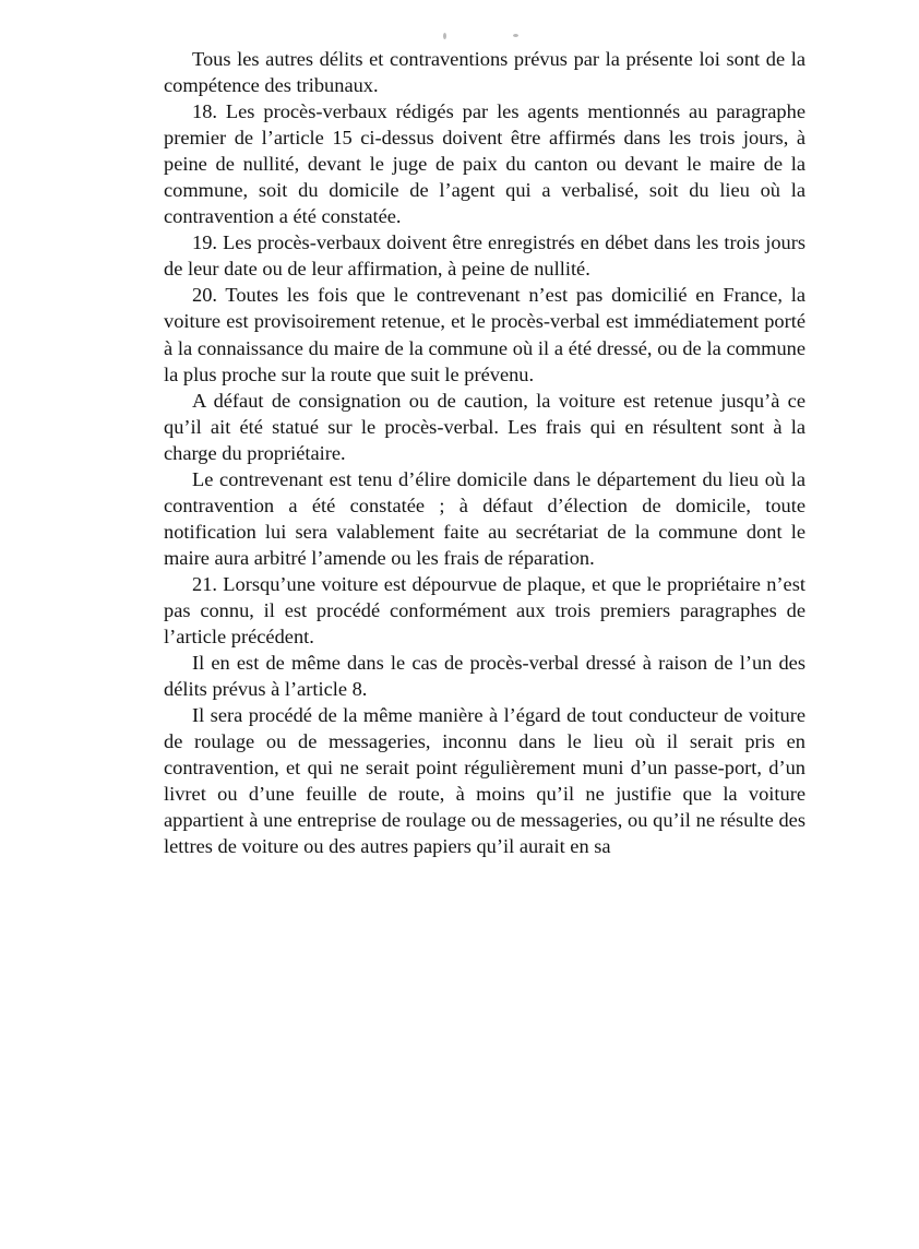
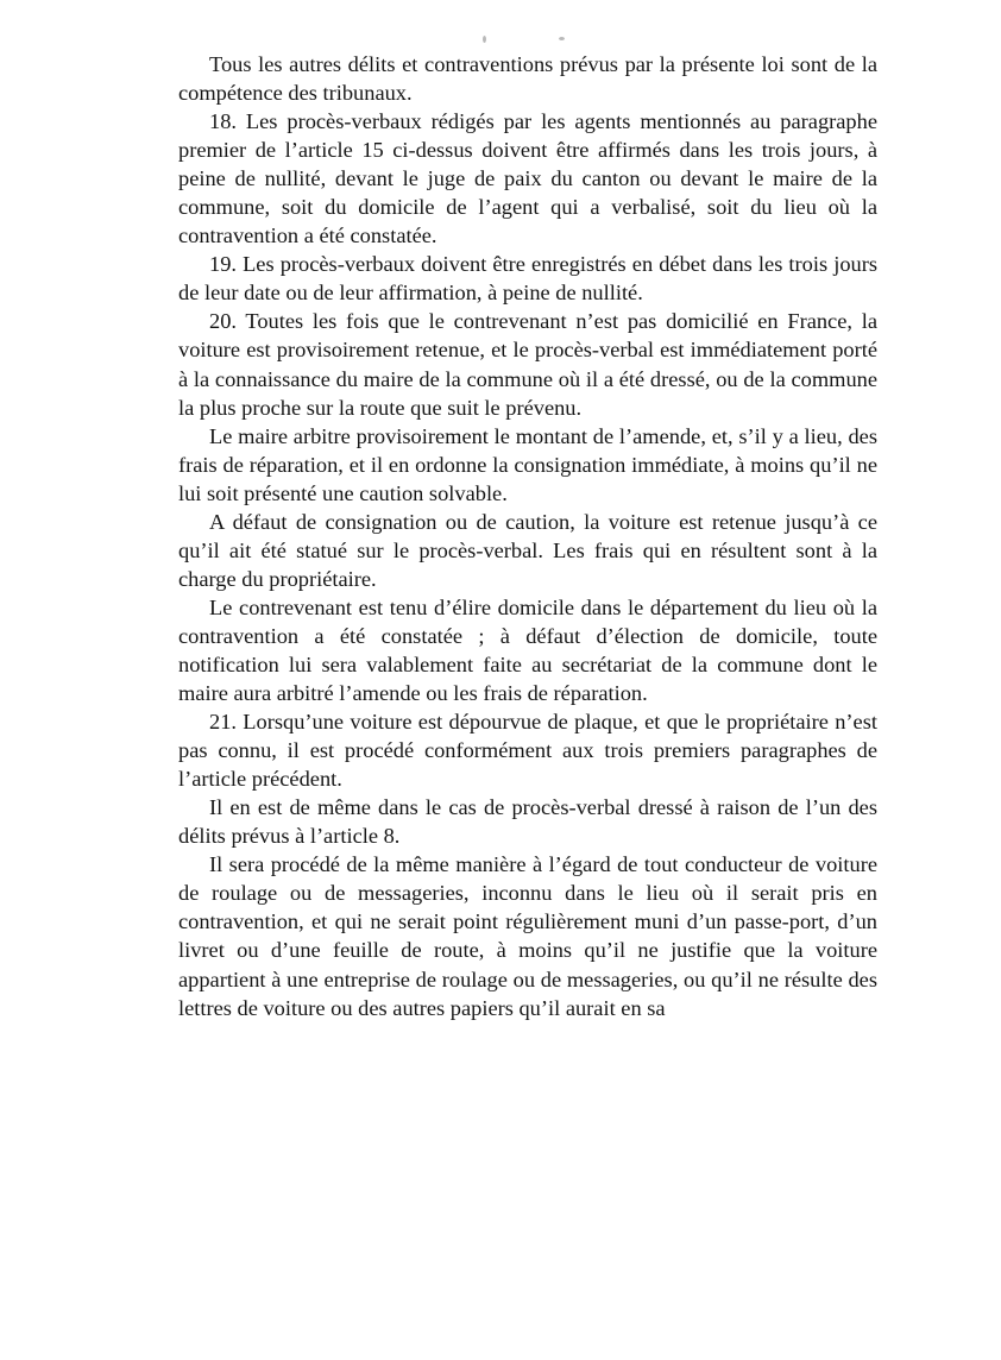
  Tous les autres délits et contraventions prévus par la présente loi sont de la compétence des tribunaux.
  18. Les procès-verbaux rédigés par les agents mentionnés au paragraphe premier de l’article 15 ci-dessus doivent être affirmés dans les trois jours, à peine de nullité, devant le juge de paix du canton ou devant le maire de la commune, soit du domicile de l’agent qui a verbalisé, soit du lieu où la contravention a été constatée.
  19. Les procès-verbaux doivent être enregistrés en débet dans les trois jours de leur date ou de leur affirmation, à peine de nullité.
  20. Toutes les fois que le contrevenant n’est pas domicilié en France, la voiture est provisoirement retenue, et le procès-verbal est immédiatement porté à la connaissance du maire de la commune où il a été dressé, ou de la commune la plus proche sur la route que suit le prévenu.
+ Le maire arbitre provisoirement le montant de l’amende, et, s’il y a lieu, des frais de réparation, et il en ordonne la consignation immédiate, à moins qu’il ne lui soit présenté une caution solvable.
  A défaut de consignation ou de caution, la voiture est retenue jusqu’à ce qu’il ait été statué sur le procès-verbal. Les frais qui en résultent sont à la charge du propriétaire.
  Le contrevenant est tenu d’élire domicile dans le département du lieu où la contravention a été constatée ; à défaut d’élection de domicile, toute notification lui sera valablement faite au secrétariat de la commune dont le maire aura arbitré l’amende ou les frais de réparation.
  21. Lorsqu’une voiture est dépourvue de plaque, et que le propriétaire n’est pas connu, il est procédé conformément aux trois premiers paragraphes de l’article précédent.
  Il en est de même dans le cas de procès-verbal dressé à raison de l’un des délits prévus à l’article 8.
  Il sera procédé de la même manière à l’égard de tout conducteur de voiture de roulage ou de messageries, inconnu dans le lieu où il serait pris en contravention, et qui ne serait point régulièrement muni d’un passe-port, d’un livret ou d’une feuille de route, à moins qu’il ne justifie que la voiture appartient à une entreprise de roulage ou de messageries, ou qu’il ne résulte des lettres de voiture ou des autres papiers qu’il aurait en sa
